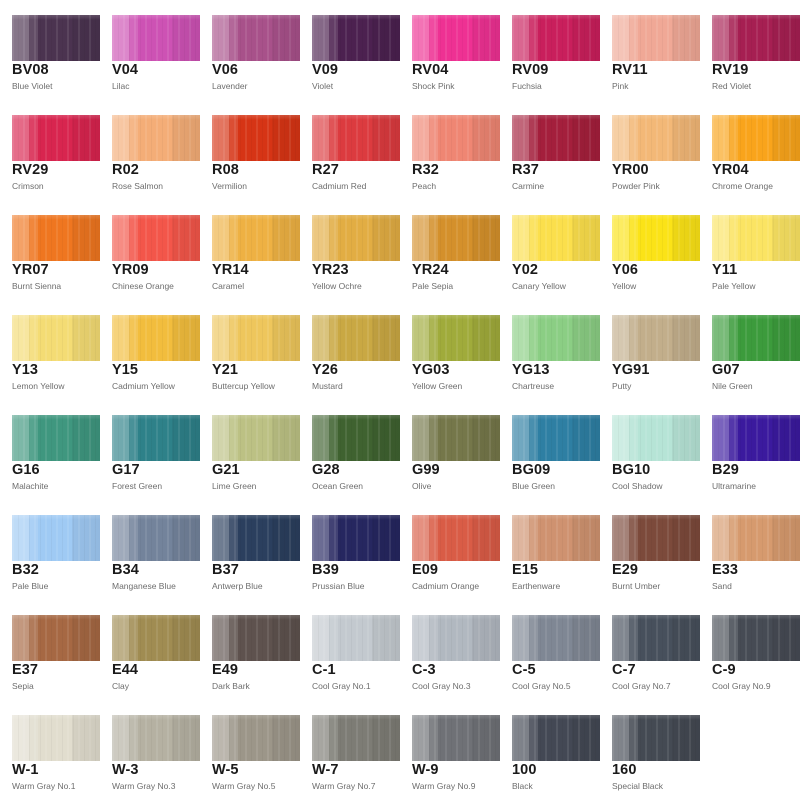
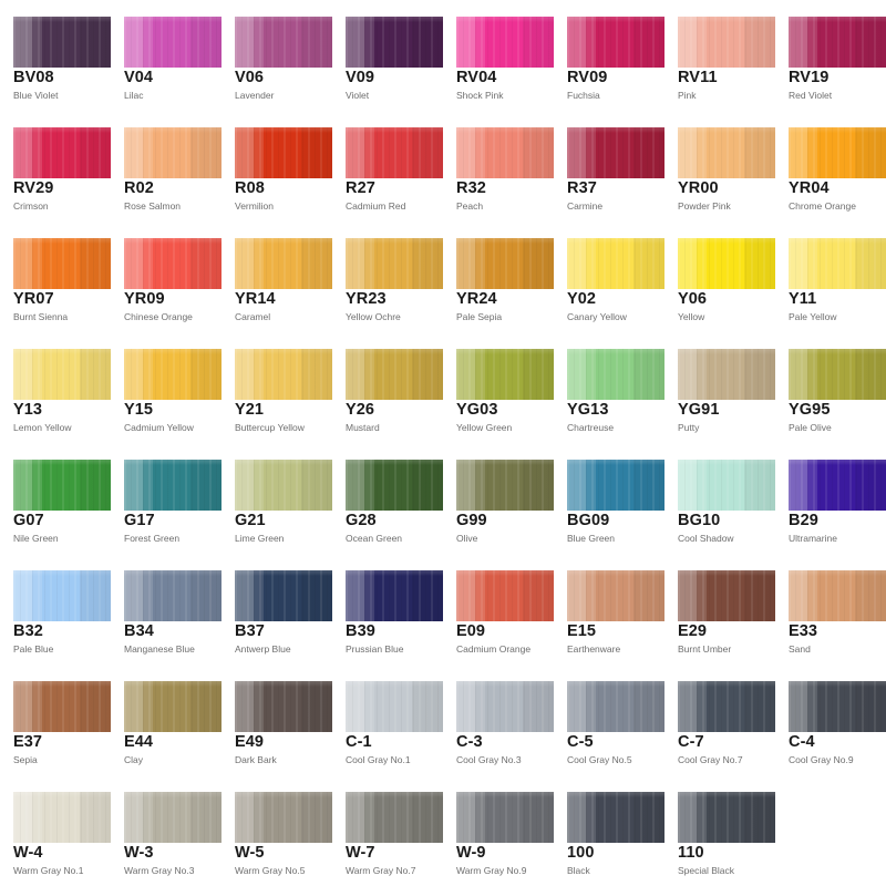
  BV08
  Blue Violet
  V04
  Lilac
  V06
  Lavender
  V09
  Violet
  RV04
  Shock Pink
  RV09
  Fuchsia
  RV11
  Pink
  RV19
  Red Violet
  RV29
  Crimson
  R02
  Rose Salmon
  R08
  Vermilion
  R27
  Cadmium Red
  R32
  Peach
  R37
  Carmine
  YR00
  Powder Pink
  YR04
  Chrome Orange
  YR07
  Burnt Sienna
  YR09
  Chinese Orange
  YR14
  Caramel
  YR23
  Yellow Ochre
  YR24
  Pale Sepia
  Y02
  Canary Yellow
  Y06
  Yellow
  Y11
  Pale Yellow
  Y13
  Lemon Yellow
  Y15
  Cadmium Yellow
  Y21
  Buttercup Yellow
  Y26
  Mustard
  YG03
  Yellow Green
  YG13
  Chartreuse
  YG91
  Putty
+ YG95
+ Pale Olive
  G07
  Nile Green
- G16
- Malachite
  G17
  Forest Green
  G21
  Lime Green
  G28
  Ocean Green
  G99
  Olive
  BG09
  Blue Green
  BG10
  Cool Shadow
  B29
  Ultramarine
  B32
  Pale Blue
  B34
  Manganese Blue
  B37
  Antwerp Blue
  B39
  Prussian Blue
  E09
  Cadmium Orange
  E15
  Earthenware
  E29
  Burnt Umber
  E33
  Sand
  E37
  Sepia
  E44
  Clay
  E49
  Dark Bark
  C-1
  Cool Gray No.1
  C-3
  Cool Gray No.3
  C-5
  Cool Gray No.5
  C-7
  Cool Gray No.7
- C-9
+ C-4
  Cool Gray No.9
- W-1
+ W-4
  Warm Gray No.1
  W-3
  Warm Gray No.3
  W-5
  Warm Gray No.5
  W-7
  Warm Gray No.7
  W-9
  Warm Gray No.9
  100
  Black
- 160
+ 110
  Special Black
